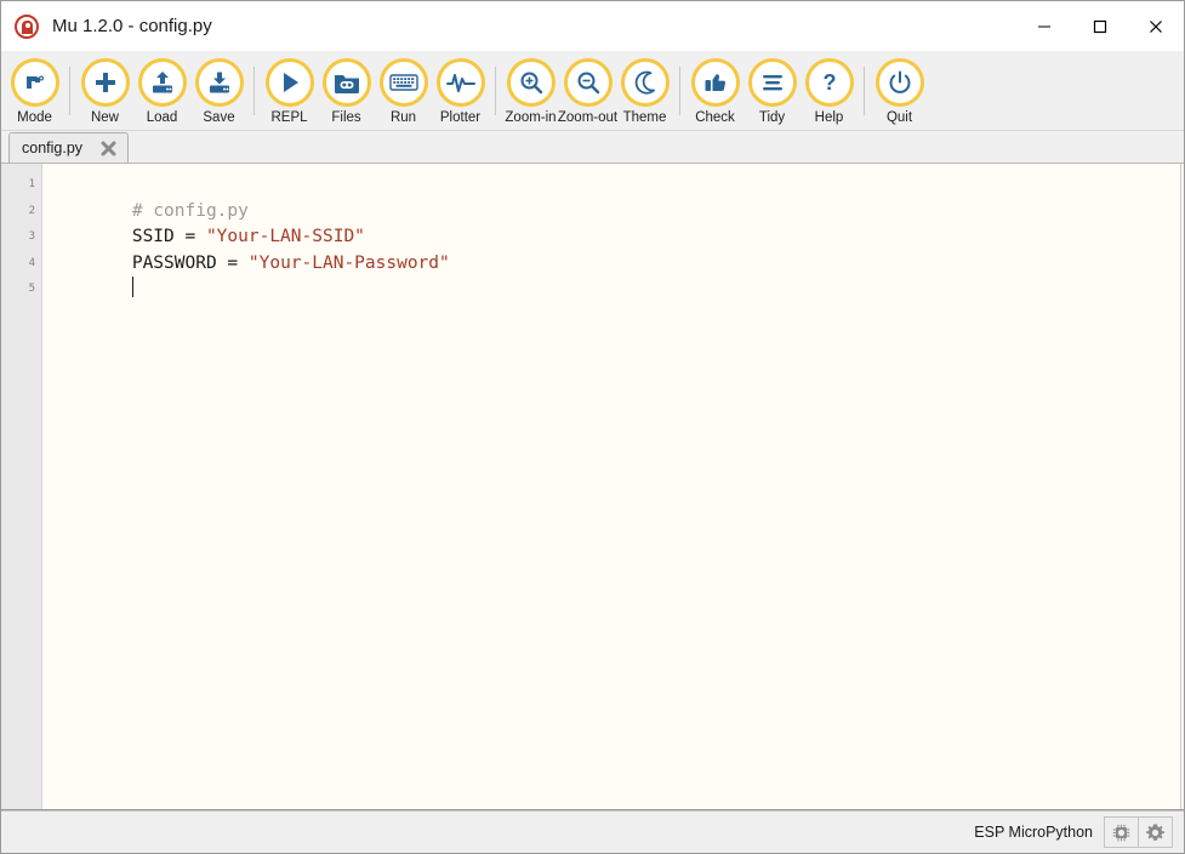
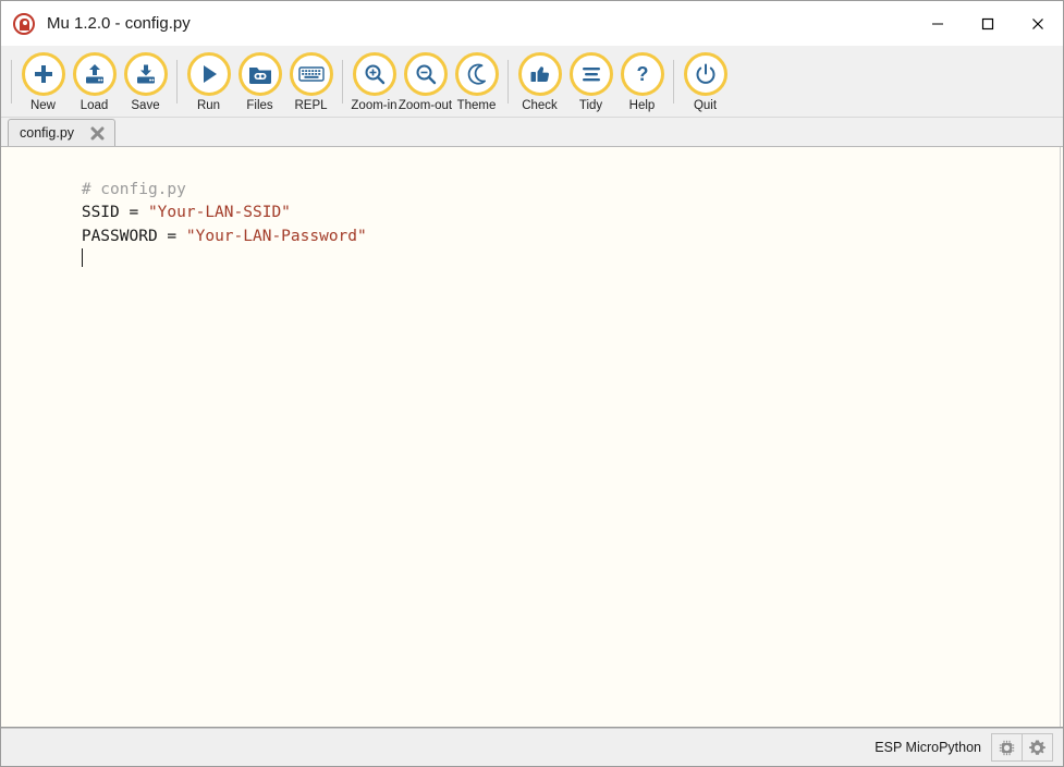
  Mu 1.2.0 - config.py
- Mode
  New
  Load
  Save
- REPL
+ Run
  Files
- Run
+ REPL
- Plotter
  Zoom-in
  Zoom-out
  Theme
  Check
  Tidy
  ?
  Help
  Quit
  config.py
- 1
- 2
- 3
- 4
- 5
  # config.py
  SSID = "Your-LAN-SSID"
  PASSWORD = "Your-LAN-Password"
  ESP MicroPython
